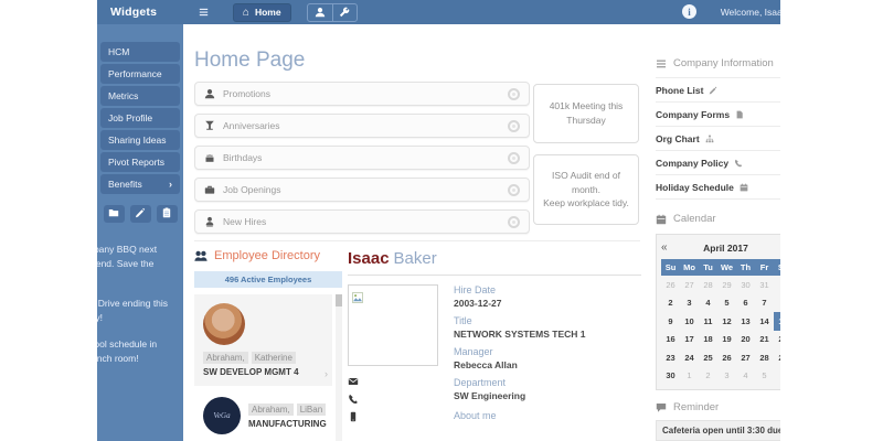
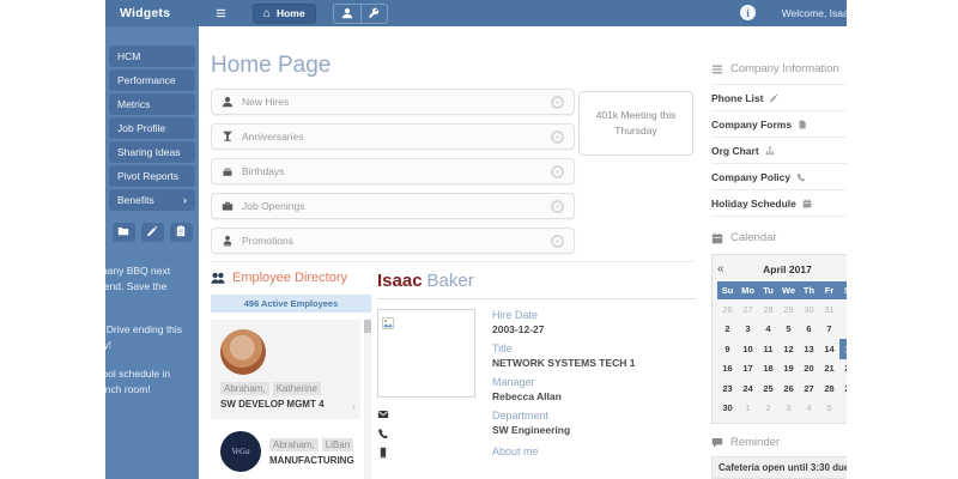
  Widgets
  ≡
  ⌂
  Home
  i
  Welcome, Isaa
  HCM
  Performance
  Metrics
  Job Profile
  Sharing Ideas
  Pivot Reports
  Benefits
  ›
  pany BBQ next
  end. Save the
  Drive ending this
  ool schedule in
  Home Page
- Promotions
+ New Hires
  Anniversaries
  Birthdays
  Job Openings
- New Hires
+ Promotions
  401k Meeting this
  Thursday
- ISO Audit end of month.
- Keep workplace tidy.
  Employee Directory
  496 Active Employees
  Abraham, Katherine
  SW DEVELOP MGMT 4
  ›
  VeGa
  Abraham, LiBan
  MANUFACTURING
  Isaac Baker
  Hire Date
  2003-12-27
  Title
  NETWORK SYSTEMS TECH 1
  Manager
  Rebecca Allan
  Department
  SW Engineering
  About me
  Company Information
  Phone List
  Company Forms
  Org Chart
  Company Policy
  Holiday Schedule
  Calendar
  «
  April 2017
  Su
  Mo
  Tu
  We
  Th
  Fr
  26
  27
  28
  29
  30
  31
  2
  3
  4
  5
  6
  7
  9
  10
  11
  12
  13
  14
  16
  17
  18
  19
  20
  21
  23
  24
  25
  26
  27
  28
  30
  1
  2
  3
  4
  5
  Reminder
  Cafeteria open until 3:30 du
